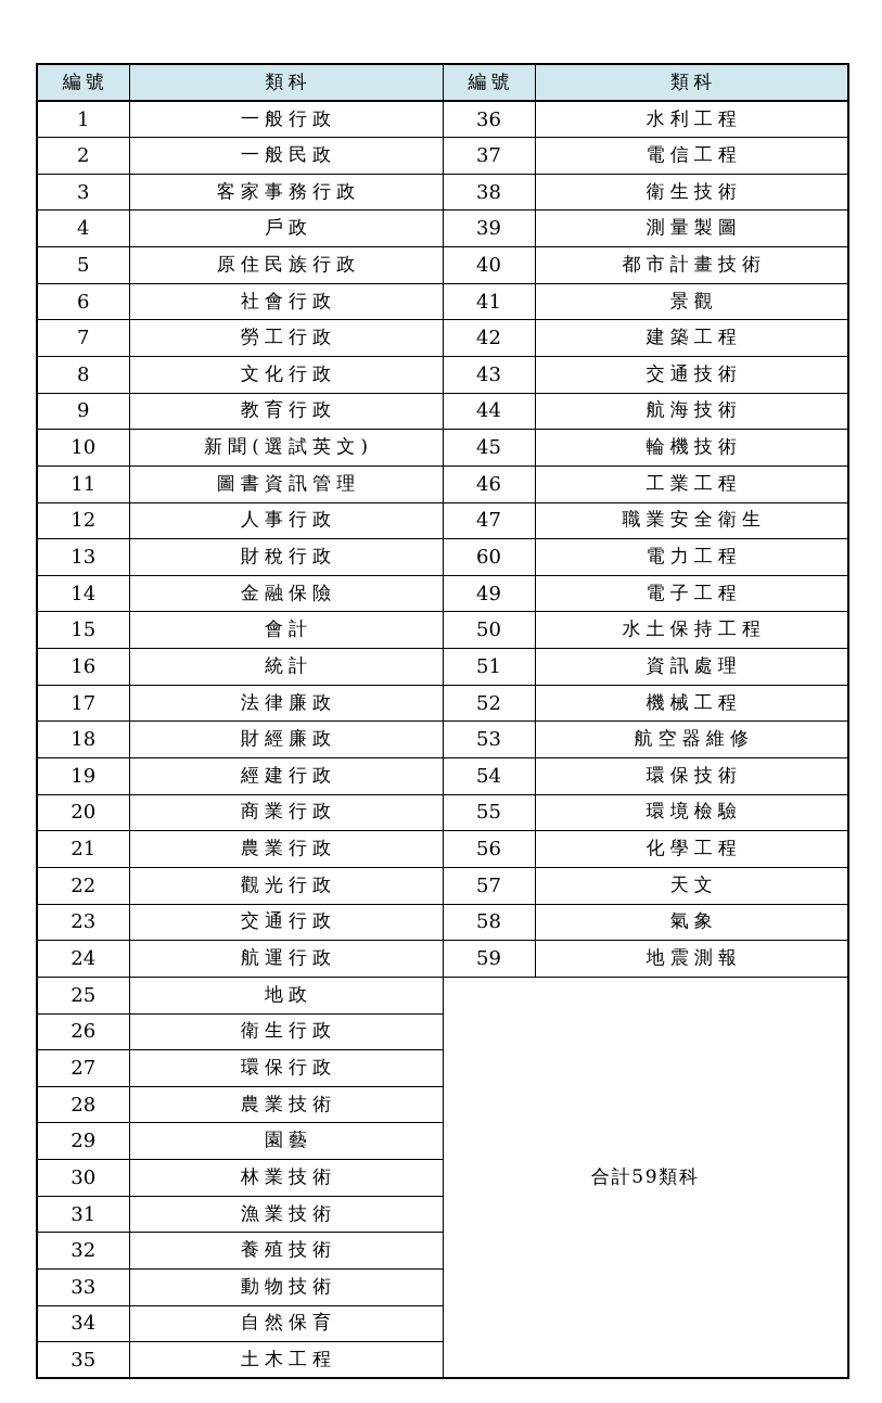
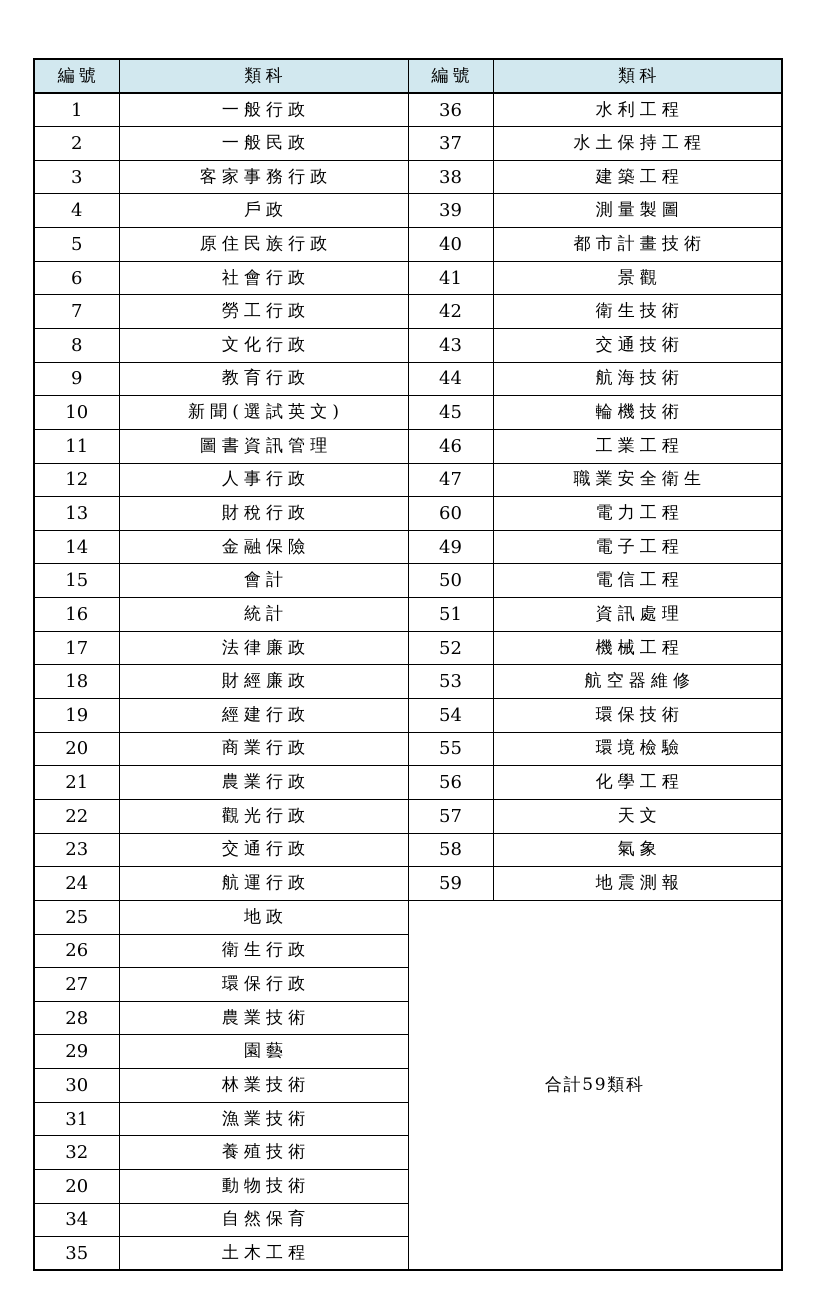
  編號	類科	編號	類科
  1	一般行政	36	水利工程
- 2	一般民政	37	電信工程
+ 2	一般民政	37	水土保持工程
- 3	客家事務行政	38	衛生技術
+ 3	客家事務行政	38	建築工程
  4	戶政	39	測量製圖
  5	原住民族行政	40	都市計畫技術
  6	社會行政	41	景觀
- 7	勞工行政	42	建築工程
+ 7	勞工行政	42	衛生技術
  8	文化行政	43	交通技術
  9	教育行政	44	航海技術
  10	新聞(選試英文)	45	輪機技術
  11	圖書資訊管理	46	工業工程
  12	人事行政	47	職業安全衛生
  13	財稅行政	60	電力工程
  14	金融保險	49	電子工程
- 15	會計	50	水土保持工程
+ 15	會計	50	電信工程
  16	統計	51	資訊處理
  17	法律廉政	52	機械工程
  18	財經廉政	53	航空器維修
  19	經建行政	54	環保技術
  20	商業行政	55	環境檢驗
  21	農業行政	56	化學工程
  22	觀光行政	57	天文
  23	交通行政	58	氣象
  24	航運行政	59	地震測報
  25	地政	合計59類科
  26	衛生行政
  27	環保行政
  28	農業技術
  29	園藝
  30	林業技術
  31	漁業技術
  32	養殖技術
- 33	動物技術
+ 20	動物技術
  34	自然保育
  35	土木工程
